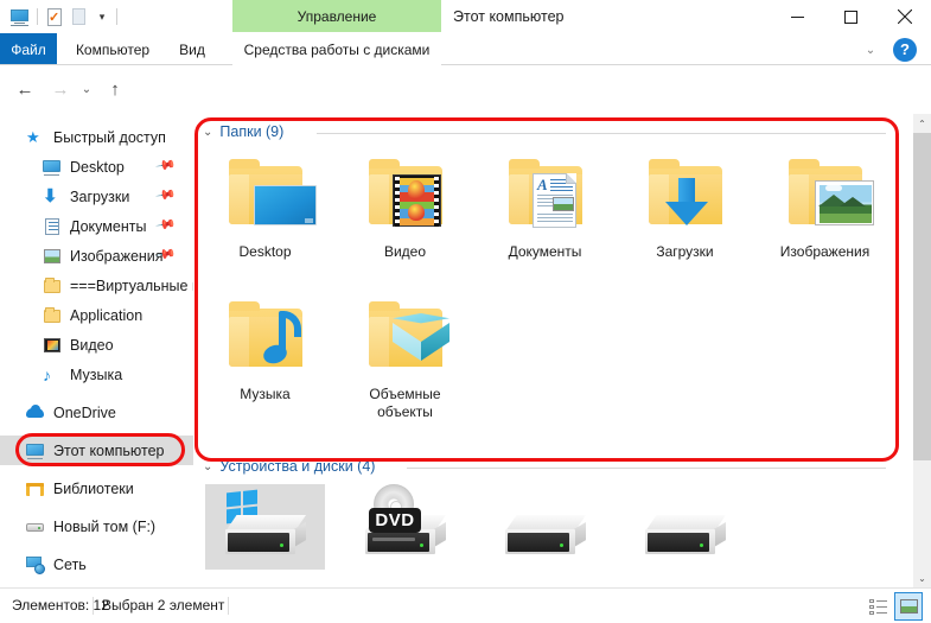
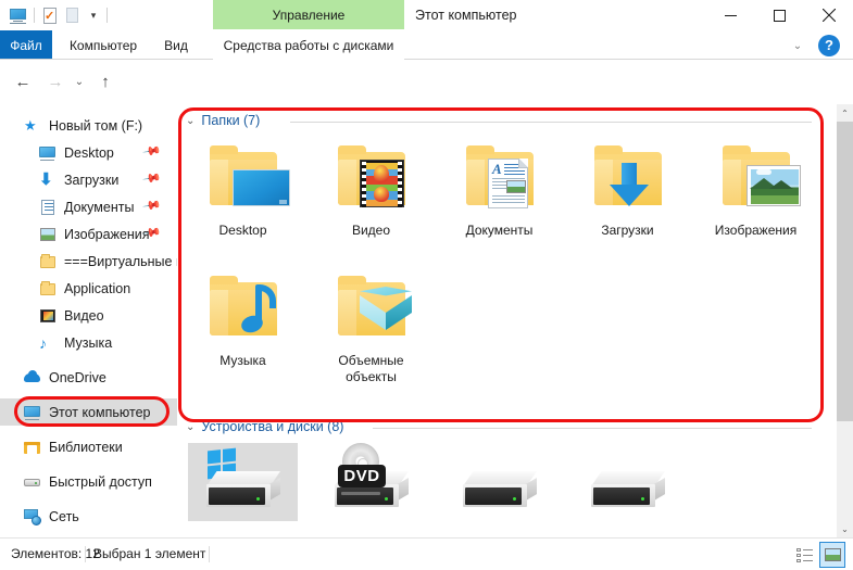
  ✓
  ▾
  Управление
  Этот компьютер
  Файл
  Компьютер
  Вид
  Средства работы с дисками
  ⌄
  ?
  ←
  →
  ⌄
  ↑
  ★
- Быстрый доступ
+ Новый том (F:)
  Desktop
  ⬇
  Загрузки
  Документы
  Изображения
  ===Виртуальные
  Application
  Видео
  ♪
  Музыка
  OneDrive
  Этот компьютер
  Библиотеки
- Новый том (F:)
+ Быстрый доступ
  Сеть
  ⌄
- Папки (9)
+ Папки (7)
  Desktop
  Видео
  A
  Документы
  Загрузки
  Изображения
  Музыка
  Объемные
  объекты
  ⌄
- Устройства и диски (4)
+ Устройства и диски (8)
  DVD
  ⌃
  ⌄
  Элементов: 12
- Выбран 2 элемент
+ Выбран 1 элемент
